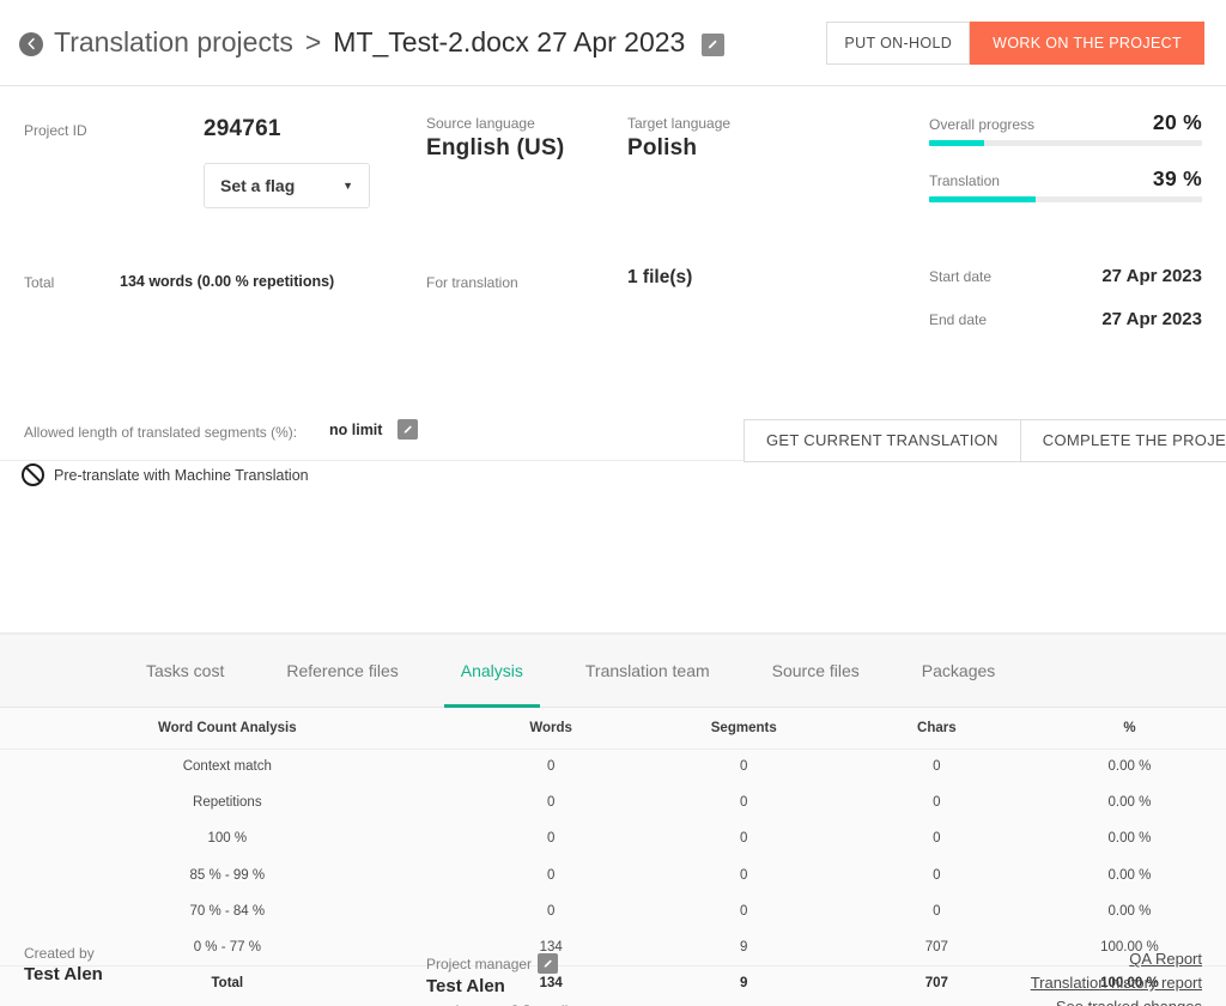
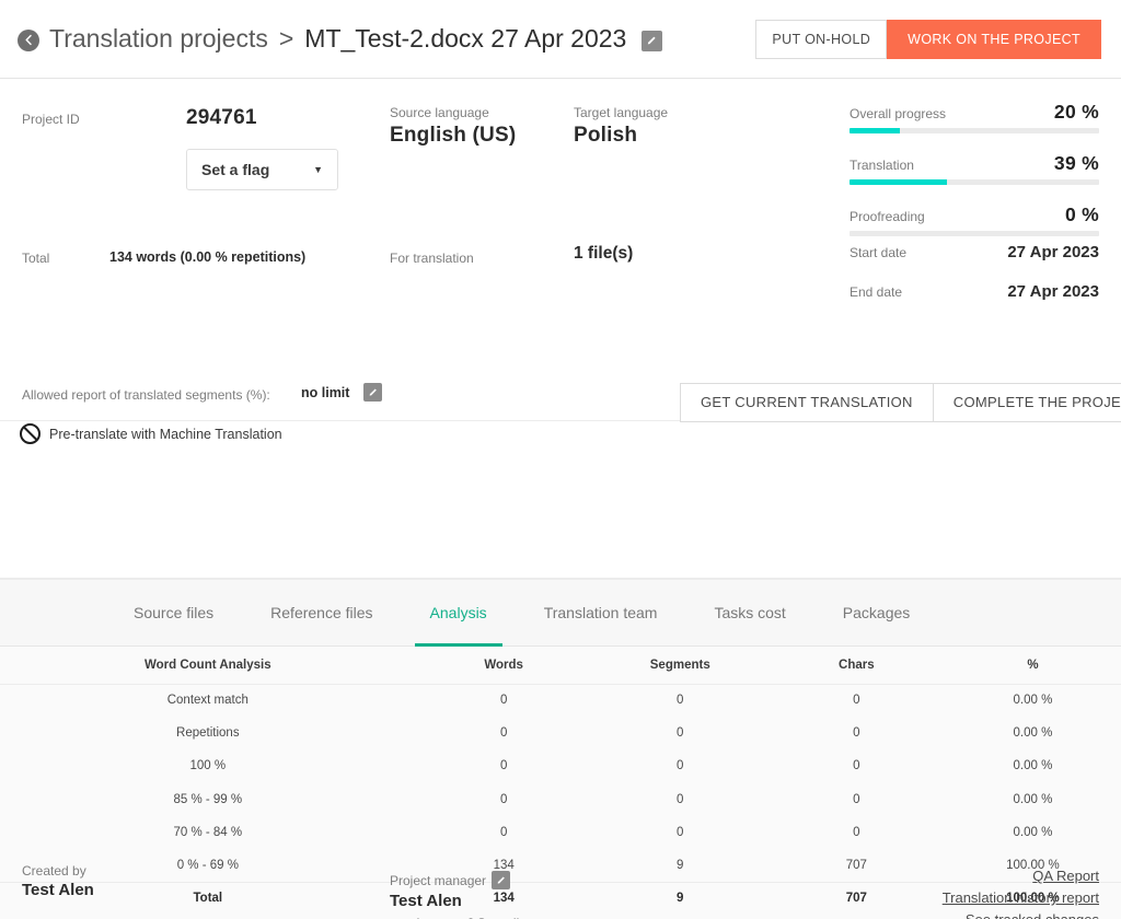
  Translation projects
  >
  MT_Test-2.docx 27 Apr 2023
  PUT ON-HOLD
  WORK ON THE PROJECT
  Project ID
  294761
  Set a flag
  ▼
  Source language
  English (US)
  Target language
  Polish
  Overall progress
  20 %
  Translation
  39 %
+ Proofreading
+ 0 %
  Total
  134 words (0.00 % repetitions)
  For translation
  1 file(s)
  Start date
  27 Apr 2023
  End date
  27 Apr 2023
- Allowed length of translated segments (%):
+ Allowed report of translated segments (%):
  no limit
  Pre-translate with Machine Translation
  GET CURRENT TRANSLATION
  COMPLETE THE PROJE
  Created by
  Test Alen
  Project manager
  Test Alen
  QA Report
  Translation history report
- Tasks cost
+ Source files
  Reference files
  Analysis
  Translation team
- Source files
+ Tasks cost
  Packages
  Word Count Analysis	Words	Segments	Chars	%
  Context match	0	0	0	0.00 %
  Repetitions	0	0	0	0.00 %
  100 %	0	0	0	0.00 %
  85 % - 99 %	0	0	0	0.00 %
  70 % - 84 %	0	0	0	0.00 %
- 0 % - 77 %	134	9	707	100.00 %
+ 0 % - 69 %	134	9	707	100.00 %
  Total	134	9	707	100.00 %
